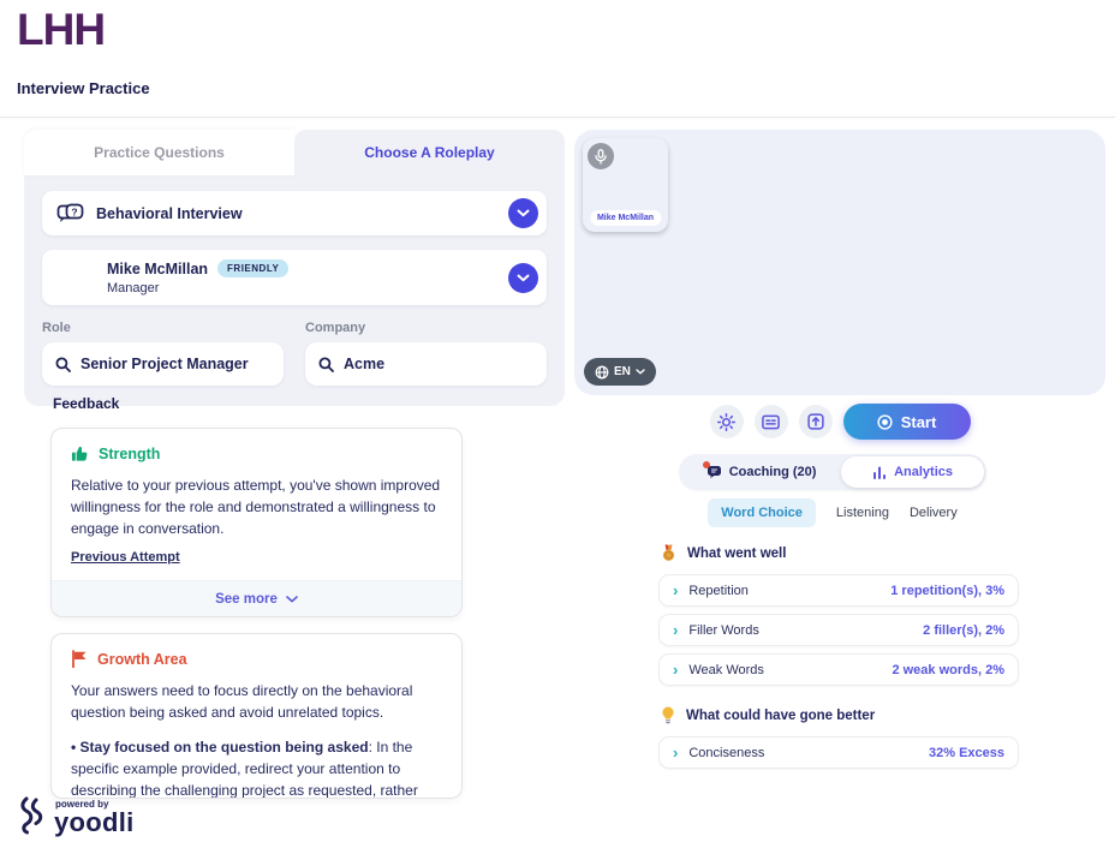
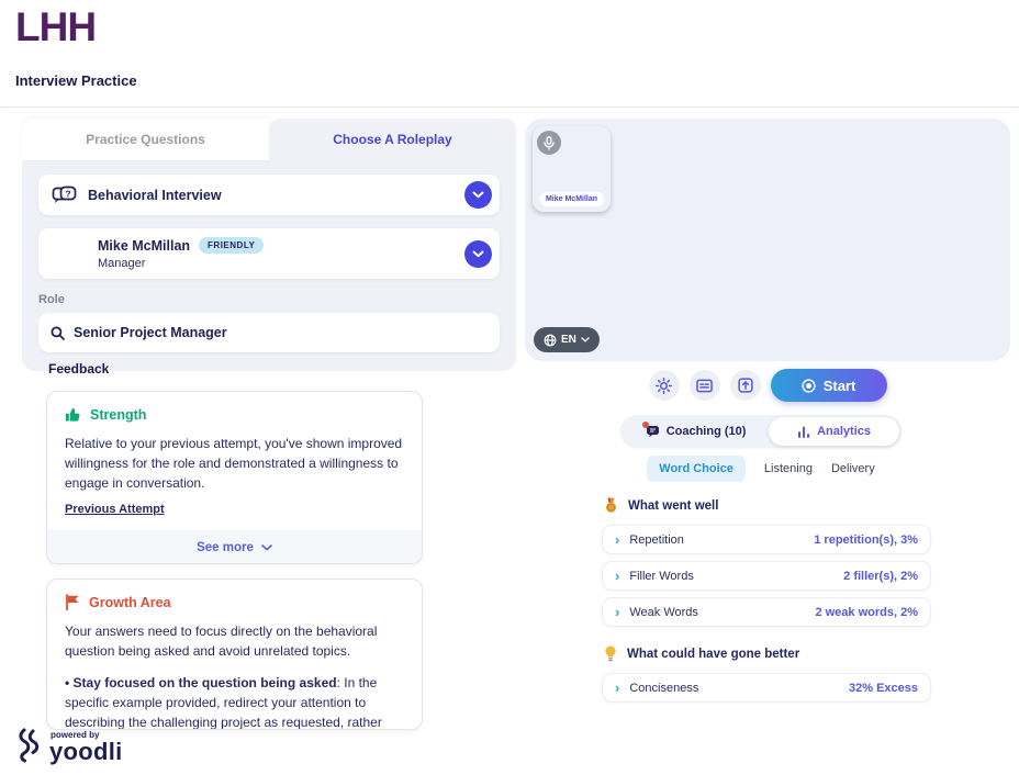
  LHH
  Interview Practice
  Practice Questions
  Choose A Roleplay
  ?
  Behavioral Interview
  Mike McMillan
  FRIENDLY
  Manager
  Role
  Senior Project Manager
- Company
- Acme
  Feedback
  Strength
  Relative to your previous attempt, you've shown improved willingness for the role and demonstrated a willingness to engage in conversation.
  Previous Attempt
  See more
  Growth Area
  Your answers need to focus directly on the behavioral question being asked and avoid unrelated topics.
  • Stay focused on the question being asked: In the specific example provided, redirect your attention to describing the challenging project as requested, rather
  EN
  Start
- Coaching (20)
+ Coaching (10)
  Analytics
  Word Choice
  Listening
  Delivery
  What went well
  Repetition
  1 repetition(s), 3%
  Filler Words
  2 filler(s), 2%
  Weak Words
  2 weak words, 2%
  What could have gone better
  Conciseness
  32% Excess
  powered by
  yoodli
